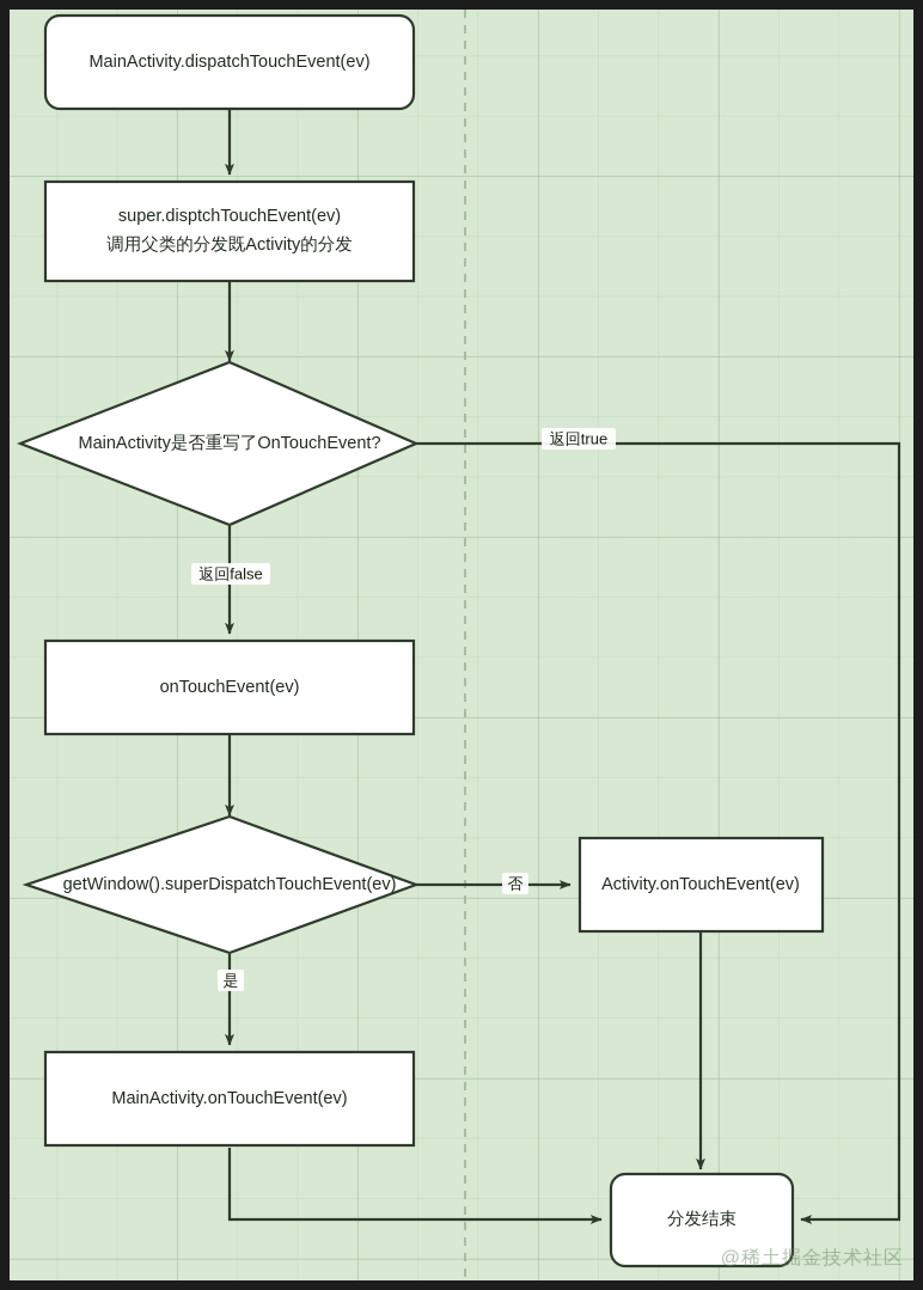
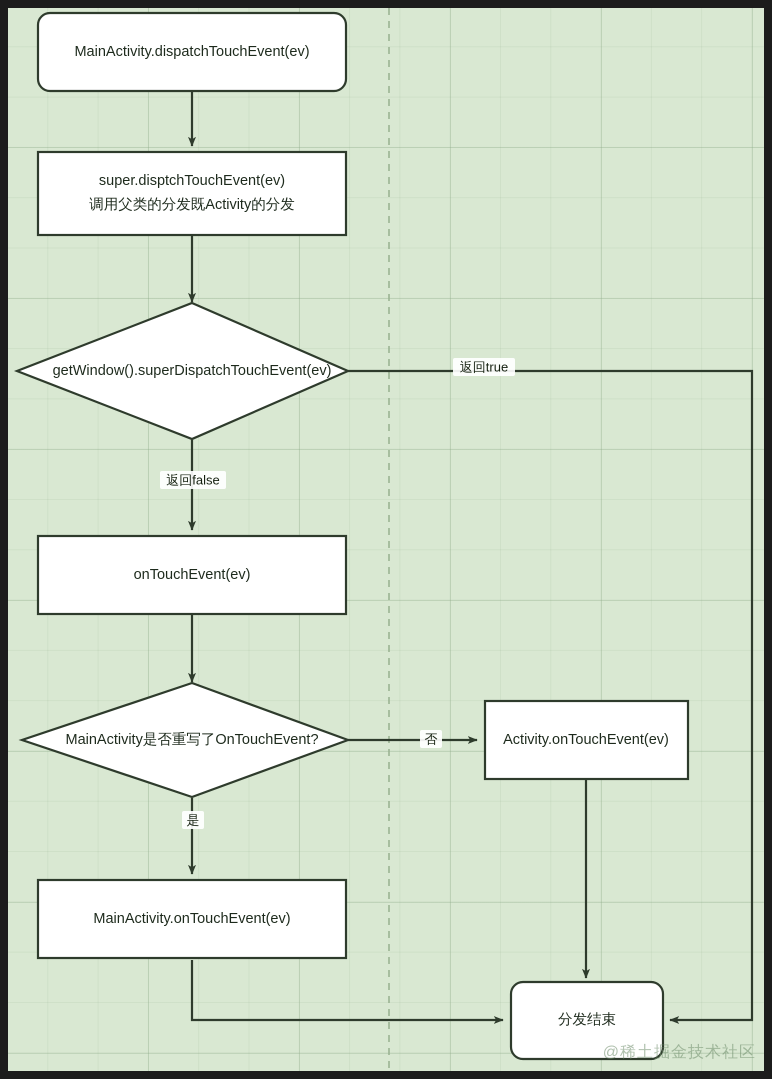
  返回true
  返回false
  否
  是
  MainActivity.dispatchTouchEvent(ev)
  super.disptchTouchEvent(ev)
  调用父类的分发既Activity的分发
- MainActivity是否重写了OnTouchEvent?
+ getWindow().superDispatchTouchEvent(ev)
  onTouchEvent(ev)
- getWindow().superDispatchTouchEvent(ev)
+ MainActivity是否重写了OnTouchEvent?
  Activity.onTouchEvent(ev)
  MainActivity.onTouchEvent(ev)
  分发结束
  @稀土掘金技术社区
